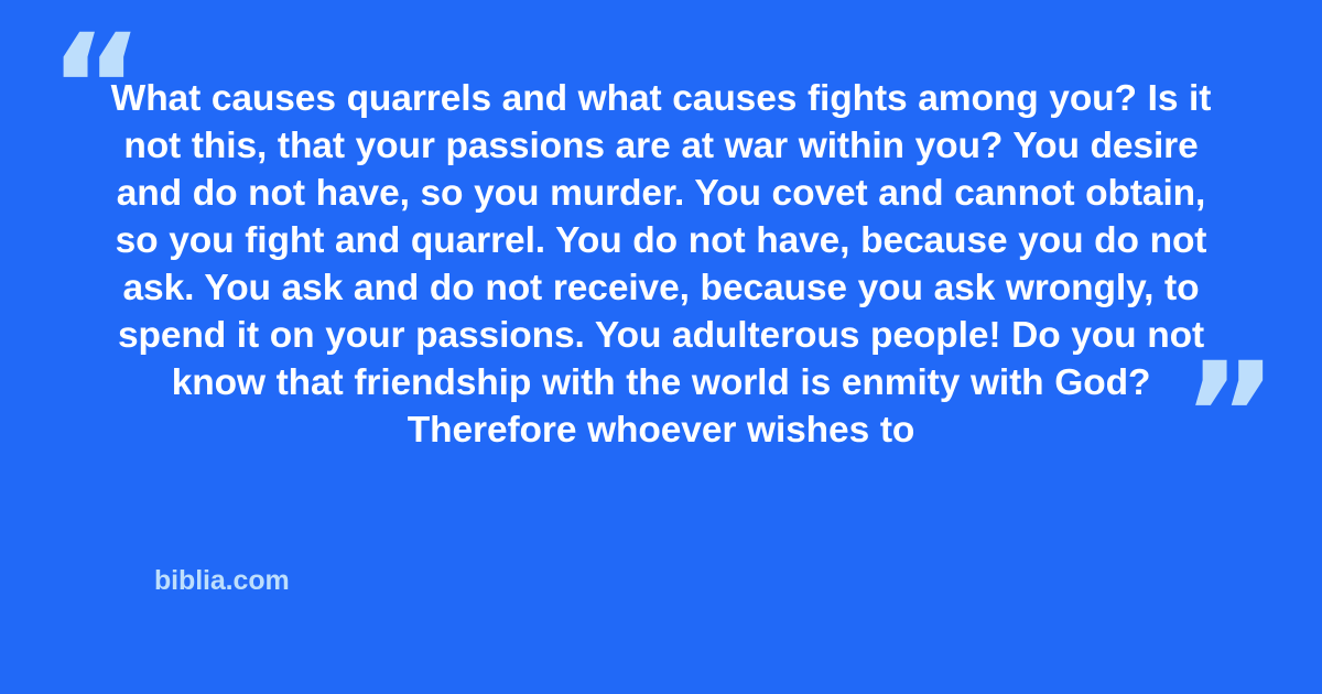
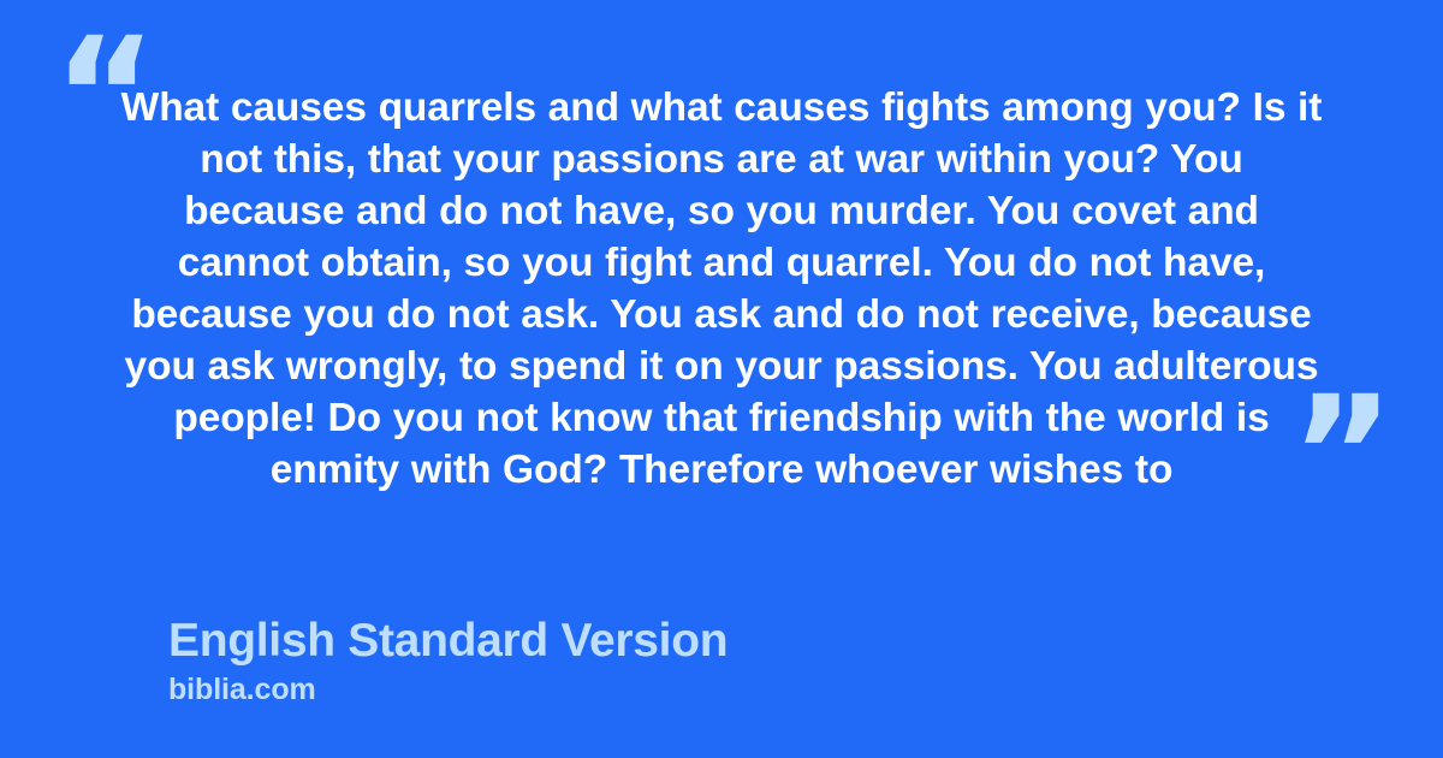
  “
  ”
- What causes quarrels and what causes fights among you? Is it not this, that your passions are at war within you? You desire and do not have, so you murder. You covet and cannot obtain, so you fight and quarrel. You do not have, because you do not ask. You ask and do not receive, because you ask wrongly, to spend it on your passions. You adulterous people! Do you not know that friendship with the world is enmity with God? Therefore whoever wishes to
+ What causes quarrels and what causes fights among you? Is it not this, that your passions are at war within you? You because and do not have, so you murder. You covet and cannot obtain, so you fight and quarrel. You do not have, because you do not ask. You ask and do not receive, because you ask wrongly, to spend it on your passions. You adulterous people! Do you not know that friendship with the world is enmity with God? Therefore whoever wishes to
+ English Standard Version
  biblia.com
